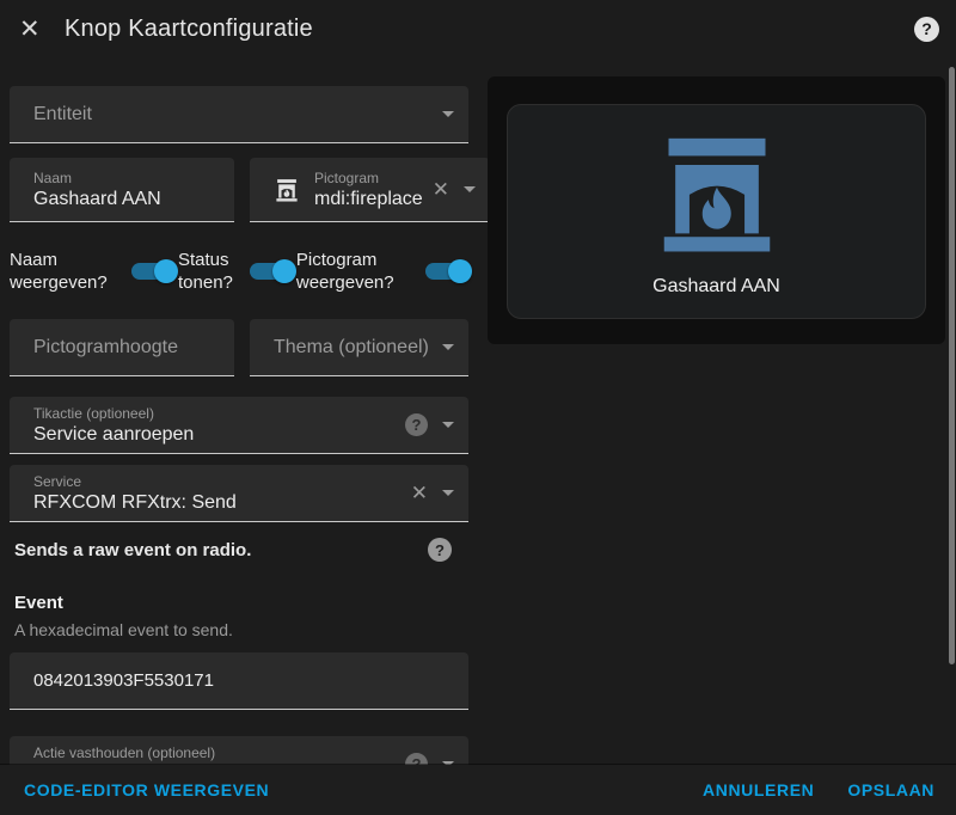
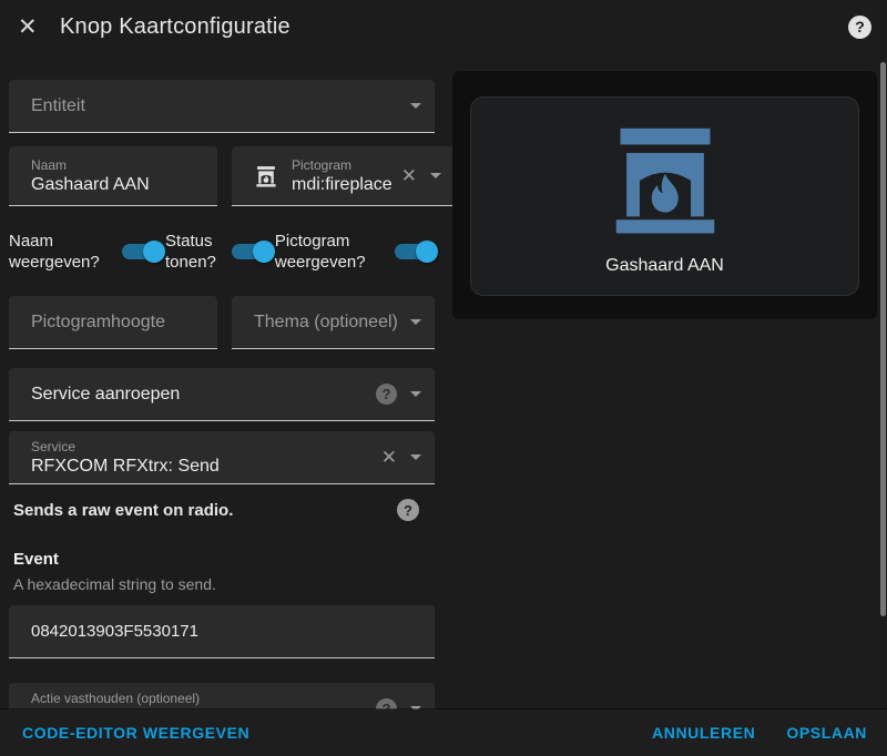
  ✕
  Knop Kaartconfiguratie
  ?
  Entiteit
  Naam
  Gashaard AAN
  Pictogram
  mdi:fireplace
  ✕
  Naam weergeven?
  Status tonen?
  Pictogram weergeven?
  Pictogramhoogte
  Thema (optioneel)
- Tikactie (optioneel)
  Service aanroepen
  ?
  Service
  RFXCOM RFXtrx: Send
  ✕
  Sends a raw event on radio.
  ?
  Event
- A hexadecimal event to send.
+ A hexadecimal string to send.
  0842013903F5530171
  Actie vasthouden (optioneel)
  Gashaard AAN
  CODE-EDITOR WEERGEVEN
  ANNULEREN
  OPSLAAN
